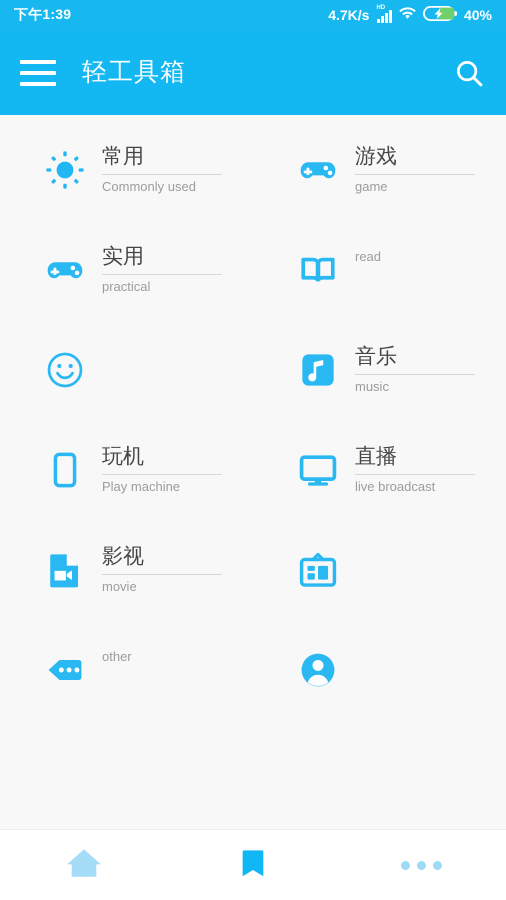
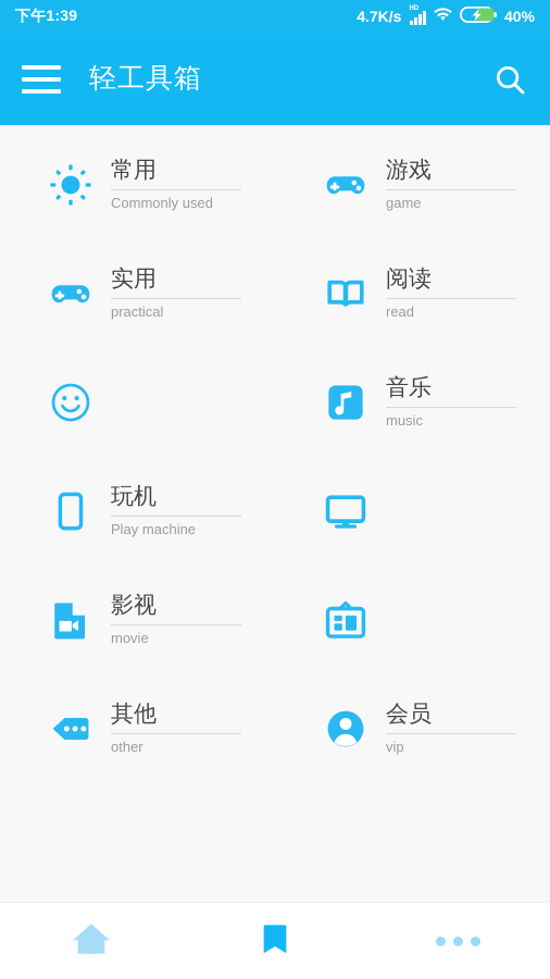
  下午1:39
  4.7K/s
  40%
  轻工具箱
  常用
  Commonly used
  游戏
  game
  实用
  practical
+ 阅读
  read
  音乐
  music
  玩机
  Play machine
- 直播
- live broadcast
  影视
  movie
+ 其他
  other
+ 会员
+ vip
